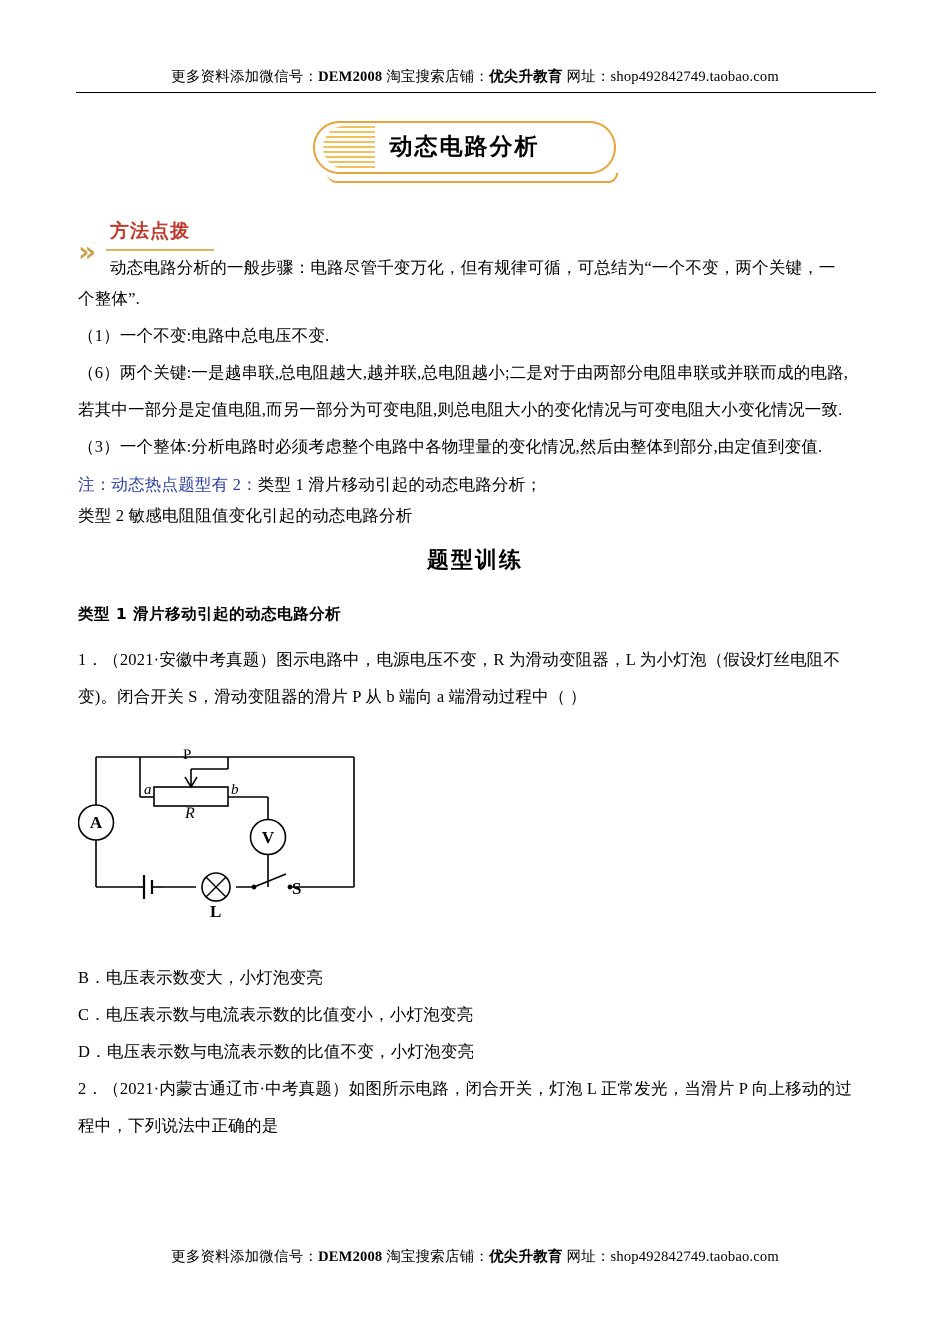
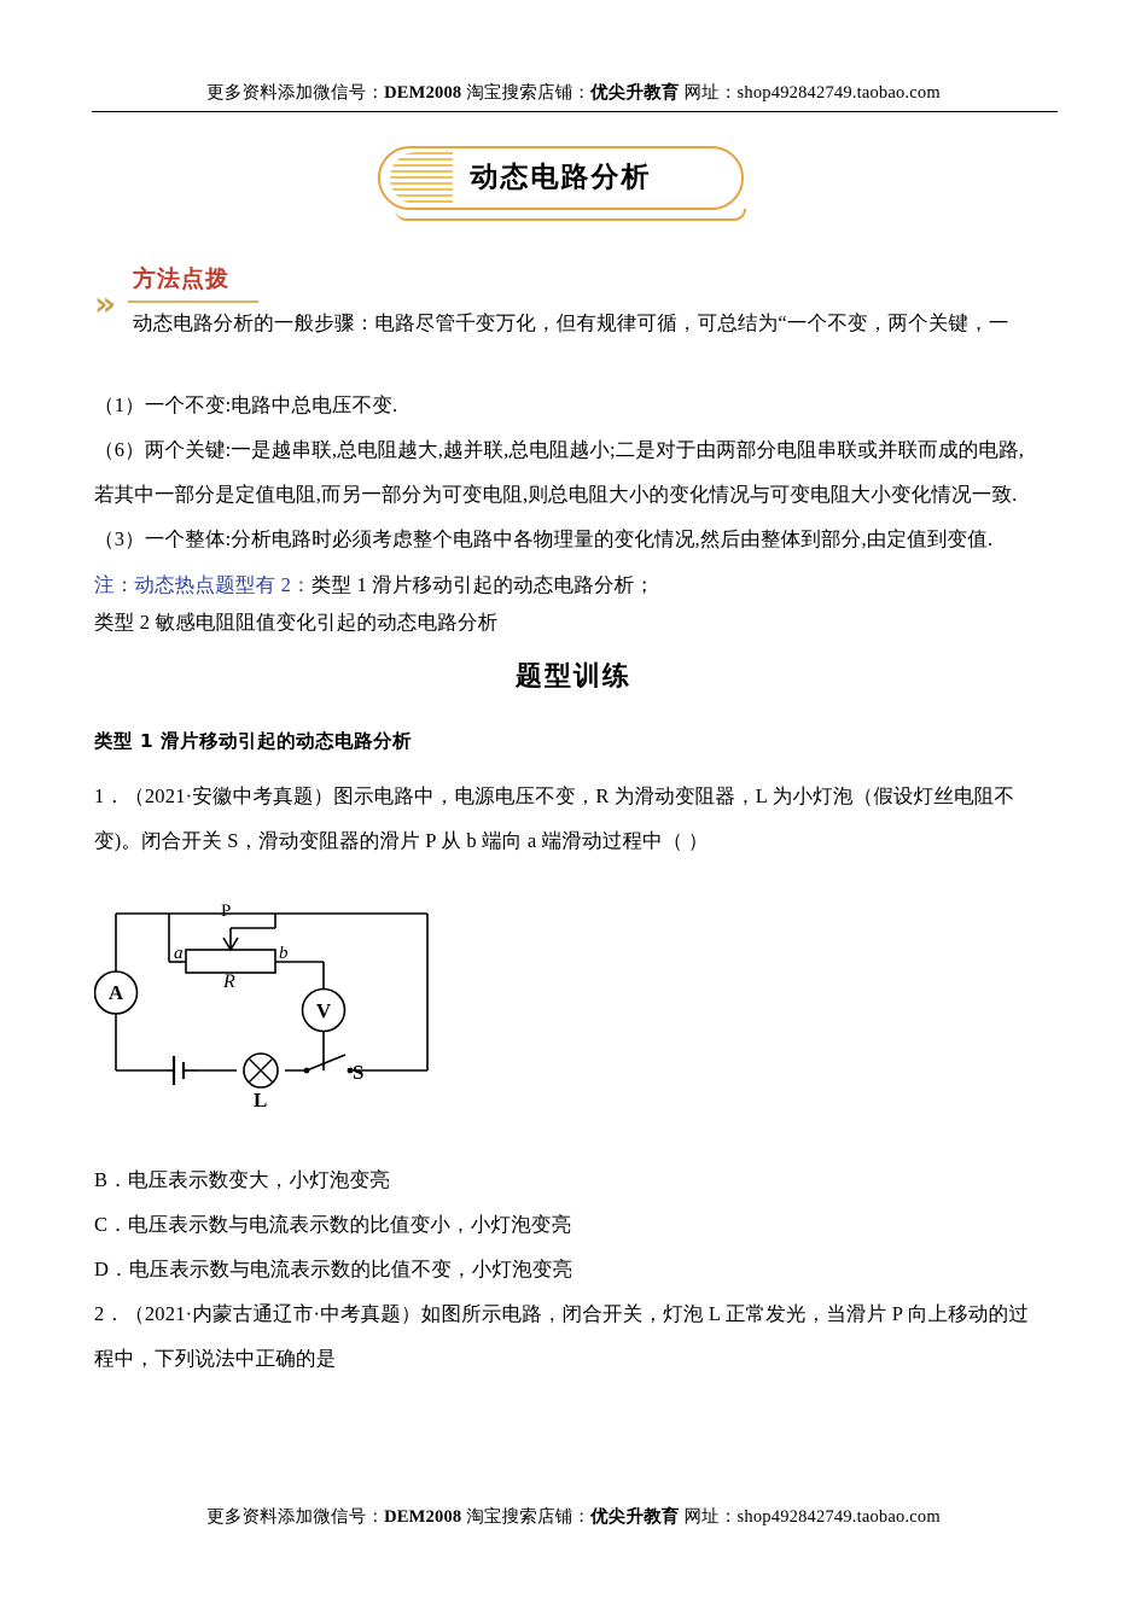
  更多资料添加微信号：DEM2008 淘宝搜索店铺：优尖升教育 网址：shop492842749.taobao.com
  动态电路分析
  »
  方法点拨
  动态电路分析的一般步骤：电路尽管千变万化，但有规律可循，可总结为“一个不变，两个关键，一
- 个整体”.
  （1）一个不变:电路中总电压不变.
  （6）两个关键:一是越串联,总电阻越大,越并联,总电阻越小;二是对于由两部分电阻串联或并联而成的电路,
  若其中一部分是定值电阻,而另一部分为可变电阻,则总电阻大小的变化情况与可变电阻大小变化情况一致.
  （3）一个整体:分析电路时必须考虑整个电路中各物理量的变化情况,然后由整体到部分,由定值到变值.
  注：动态热点题型有 2：类型 1 滑片移动引起的动态电路分析；
  类型 2 敏感电阻阻值变化引起的动态电路分析
  题型训练
  类型 1 滑片移动引起的动态电路分析
  1．（2021·安徽中考真题）图示电路中，电源电压不变，R 为滑动变阻器，L 为小灯泡（假设灯丝电阻不
  变)。闭合开关 S，滑动变阻器的滑片 P 从 b 端向 a 端滑动过程中（ ）
  A
  V
  P
  a
  R
  b
  L
  S
  B．电压表示数变大，小灯泡变亮
  C．电压表示数与电流表示数的比值变小，小灯泡变亮
  D．电压表示数与电流表示数的比值不变，小灯泡变亮
  2．（2021·内蒙古通辽市·中考真题）如图所示电路，闭合开关，灯泡 L 正常发光，当滑片 P 向上移动的过
  程中，下列说法中正确的是
  更多资料添加微信号：DEM2008 淘宝搜索店铺：优尖升教育 网址：shop492842749.taobao.com
